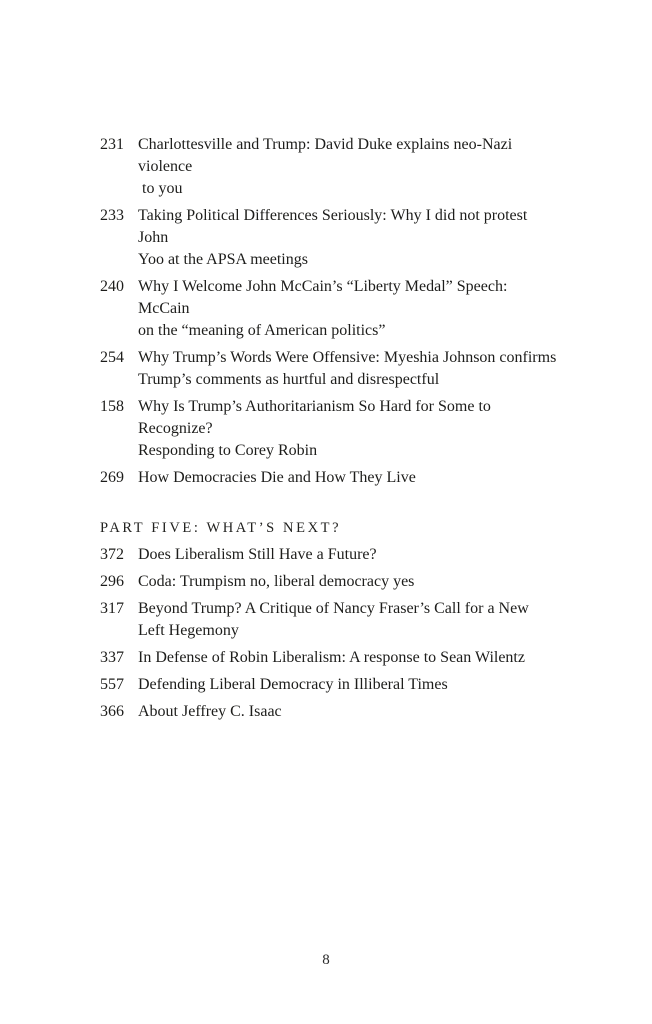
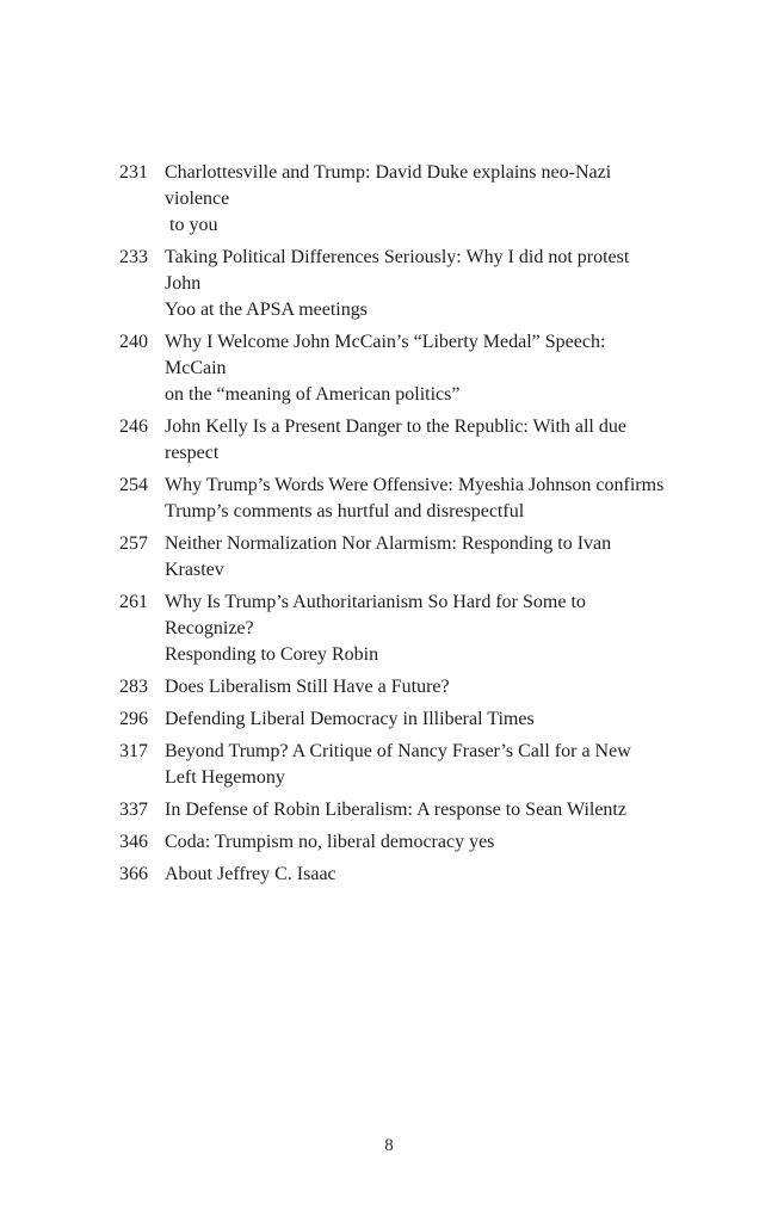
  231
  Charlottesville and Trump: David Duke explains neo-Nazi violence
  to you
  233
  Taking Political Differences Seriously: Why I did not protest John
  Yoo at the APSA meetings
  240
  Why I Welcome John McCain’s “Liberty Medal” Speech: McCain
  on the “meaning of American politics”
+ 246
+ John Kelly Is a Present Danger to the Republic: With all due respect
  254
  Why Trump’s Words Were Offensive: Myeshia Johnson confirms
  Trump’s comments as hurtful and disrespectful
+ 257
+ Neither Normalization Nor Alarmism: Responding to Ivan Krastev
- 158
+ 261
  Why Is Trump’s Authoritarianism So Hard for Some to Recognize?
  Responding to Corey Robin
- 269
- How Democracies Die and How They Live
- PART FIVE: WHAT’S NEXT?
- 372
+ 283
  Does Liberalism Still Have a Future?
  296
- Coda: Trumpism no, liberal democracy yes
+ Defending Liberal Democracy in Illiberal Times
  317
  Beyond Trump? A Critique of Nancy Fraser’s Call for a New
  Left Hegemony
  337
  In Defense of Robin Liberalism: A response to Sean Wilentz
- 557
+ 346
- Defending Liberal Democracy in Illiberal Times
+ Coda: Trumpism no, liberal democracy yes
  366
  About Jeffrey C. Isaac
  8
